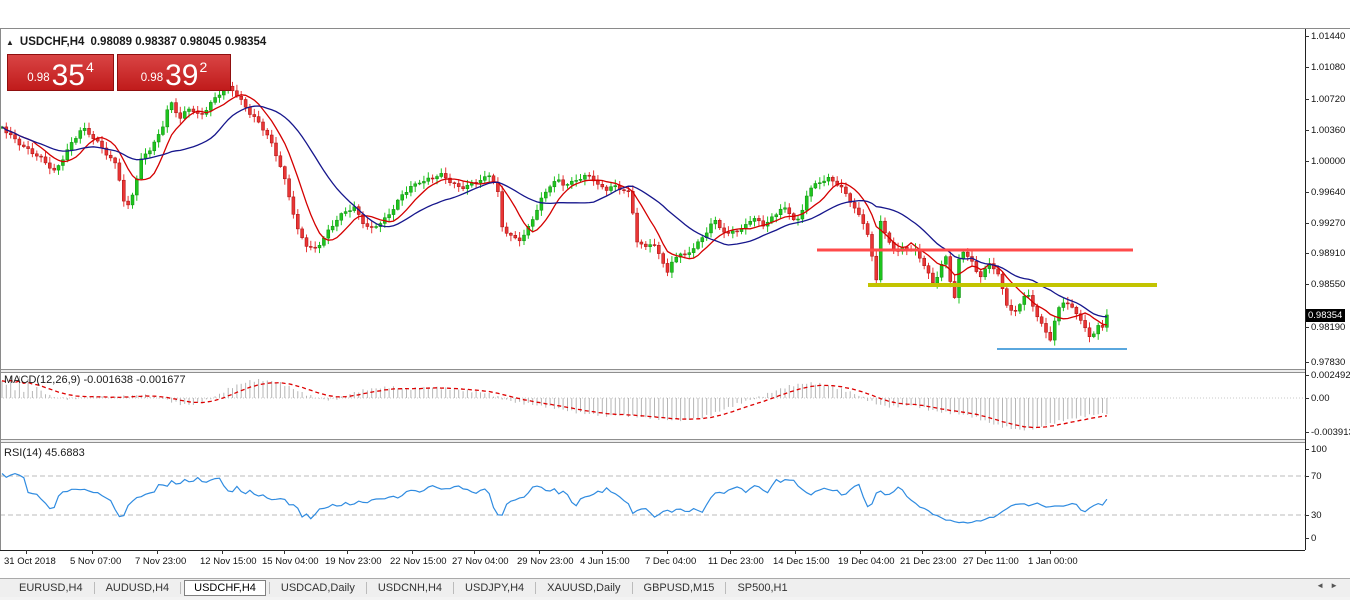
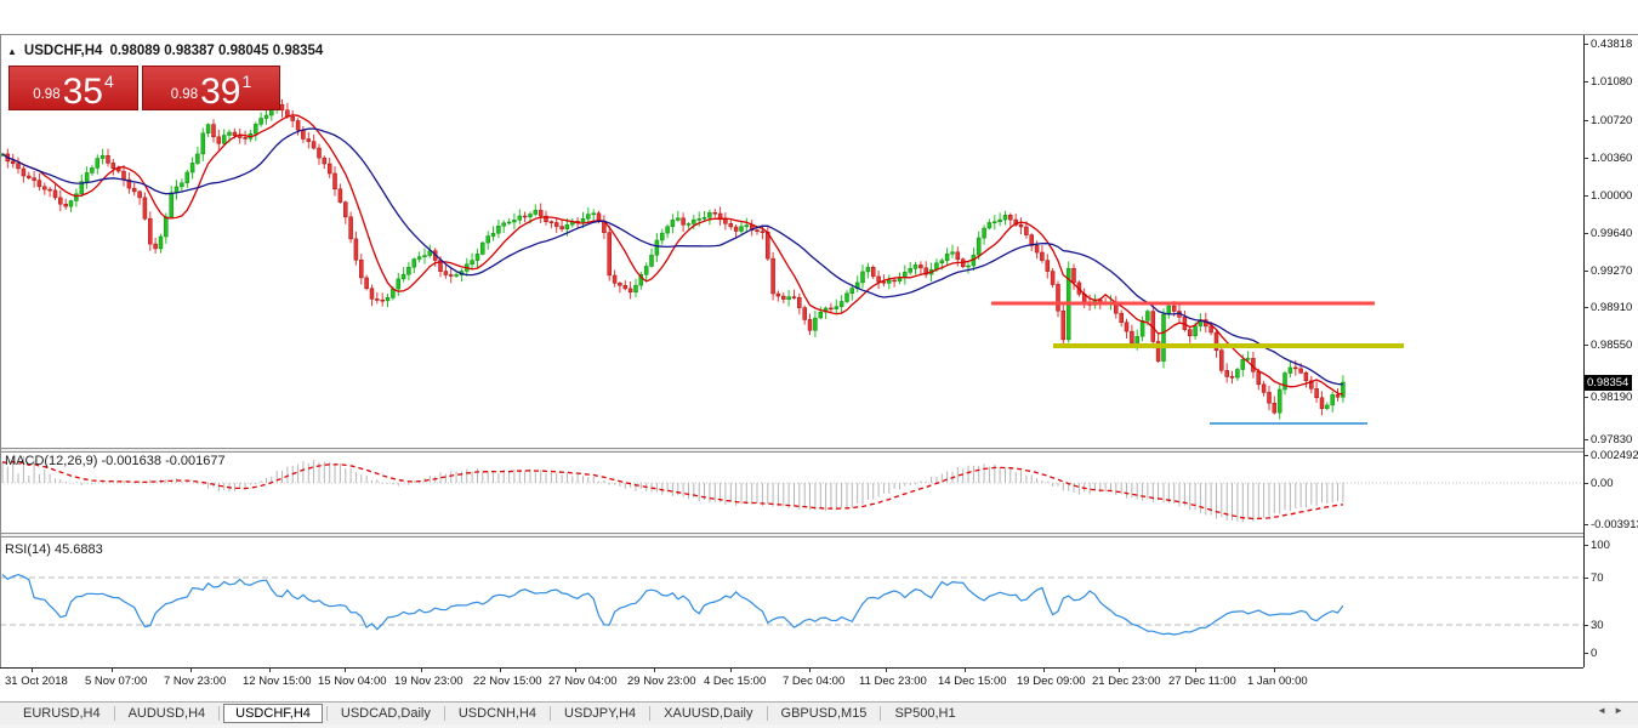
  ▲
  USDCHF,H4
  0.98089 0.98387 0.98045 0.98354
  0.98
  35
  4
  0.98
  39
- 2
+ 1
  MACD(12,26,9) -0.001638 -0.001677
  RSI(14) 45.6883
- 1.01440
+ 0.43818
  1.01080
  1.00720
  1.00360
  1.00000
  0.99640
  0.99270
  0.98910
  0.98550
  0.98190
  0.97830
  0.002492
  0.00
  -0.00391
  100
  70
  30
  0
  31 Oct 2018
  5 Nov 07:00
  7 Nov 23:00
  12 Nov 15:00
  15 Nov 04:00
  19 Nov 23:00
  22 Nov 15:00
  27 Nov 04:00
  29 Nov 23:00
- 4 Jun 15:00
+ 4 Dec 15:00
  7 Dec 04:00
  11 Dec 23:00
  14 Dec 15:00
- 19 Dec 04:00
+ 19 Dec 09:00
  21 Dec 23:00
  27 Dec 11:00
  1 Jan 00:00
  0.98354
  EURUSD,H4
  AUDUSD,H4
  USDCHF,H4
  USDCAD,Daily
  USDCNH,H4
  USDJPY,H4
  XAUUSD,Daily
  GBPUSD,M15
  SP500,H1
  ◄►
